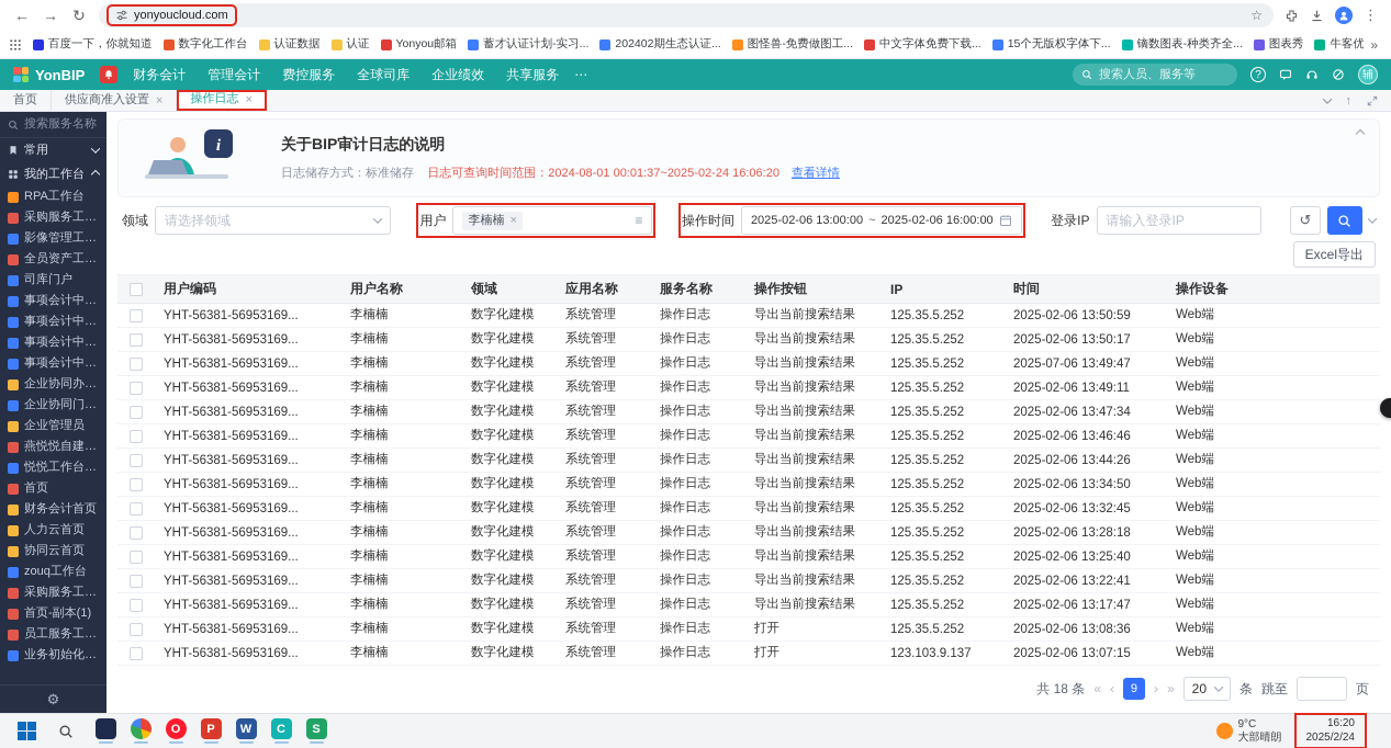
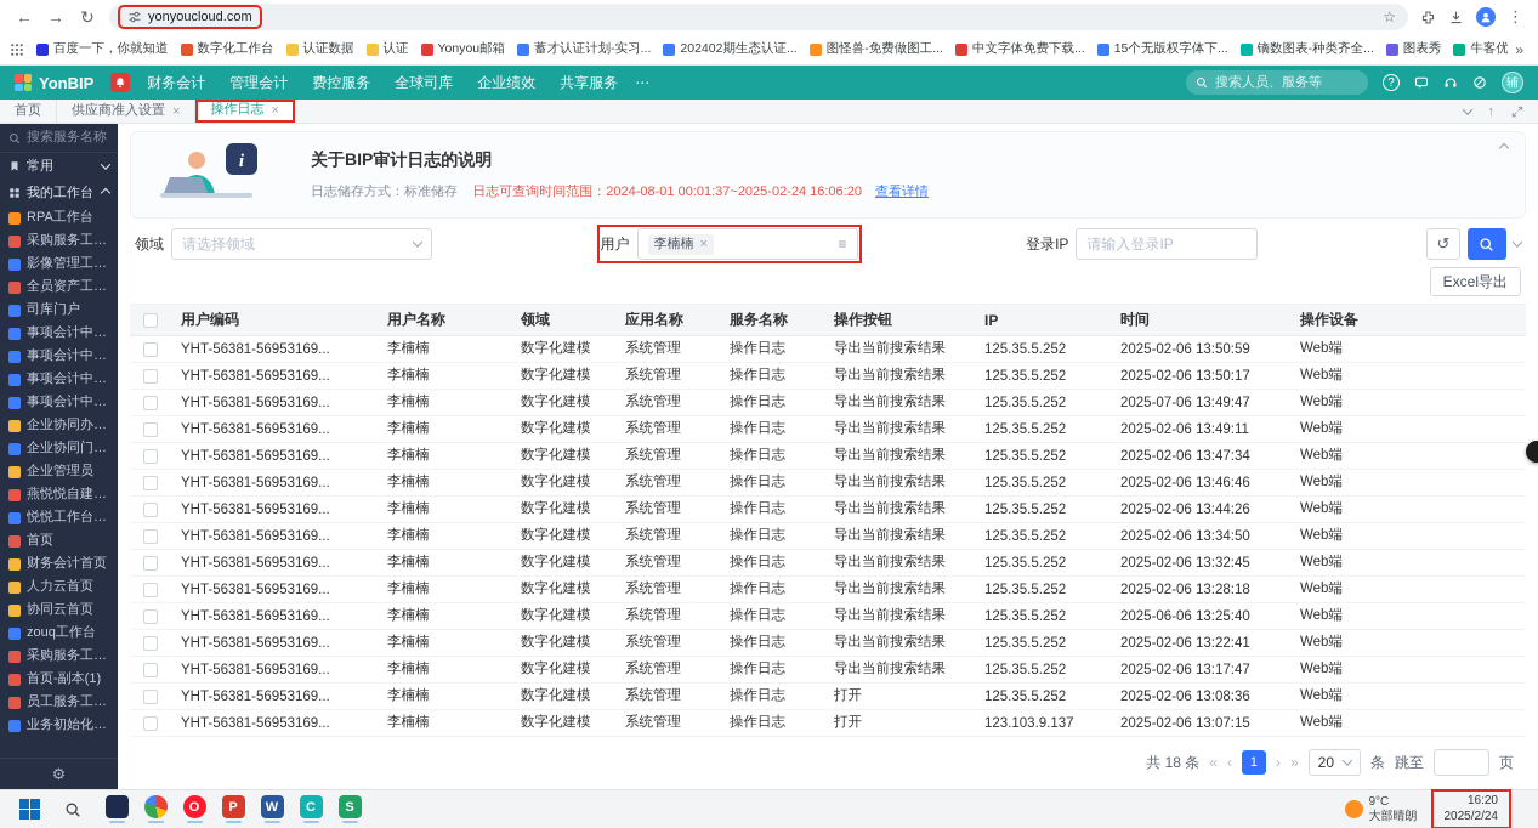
  ←
  →
  ↻
  yonyoucloud.com
  ☆
  ⋮
  百度一下，你就知道
  数字化工作台
  认证数据
  认证
  Yonyou邮箱
  蓄才认证计划-实习...
  202402期生态认证...
  图怪兽-免费做图工...
  中文字体免费下载...
  15个无版权字体下...
  镝数图表-种类齐全...
  图表秀
  »
  YonBIP
  财务会计
  管理会计
  费控服务
  全球司库
  企业绩效
  共享服务
  ⋯
  搜索人员、服务等
  ?
  辅
  首页
  供应商准入设置
  ×
  操作日志
  ×
  ↑
  搜索服务名称
  常用
  我的工作台
  RPA工作台
  采购服务工作.
  影像管理工作
  全员资产工作
  司库门户
  事项会计中台.
  事项会计中台.
  事项会计中台.
  事项会计中台.
  企业协同办公.
  企业协同门户-
  企业管理员
  燕悦悦自建工.
  悦悦工作台11
  首页
  财务会计首页
  人力云首页
  协同云首页
  zouq工作台
  采购服务工作
  首页-副本(1)
  员工服务工作
  业务初始化工.
  ⚙
  i
  关于BIP审计日志的说明
  日志储存方式：标准储存 日志可查询时间范围：2024-08-01 00:01:37~2025-02-24 16:06:20 查看详情
  领域
  请选择领域
  用户
  李楠楠
  ×
  ≡
- 操作时间
- 2025-02-06 13:00:00
- ~
- 2025-02-06 16:00:00
  登录IP
  请输入登录IP
  ↺
  Excel导出
  用户编码
  用户名称
  领域
  应用名称
  服务名称
  操作按钮
  IP
  时间
  操作设备
  YHT-56381-56953169...
  李楠楠
  数字化建模
  系统管理
  操作日志
  导出当前搜索结果
  125.35.5.252
  2025-02-06 13:50:59
  Web端
  YHT-56381-56953169...
  李楠楠
  数字化建模
  系统管理
  操作日志
  导出当前搜索结果
  125.35.5.252
  2025-02-06 13:50:17
  Web端
  YHT-56381-56953169...
  李楠楠
  数字化建模
  系统管理
  操作日志
  导出当前搜索结果
  125.35.5.252
  2025-07-06 13:49:47
  Web端
  YHT-56381-56953169...
  李楠楠
  数字化建模
  系统管理
  操作日志
  导出当前搜索结果
  125.35.5.252
  2025-02-06 13:49:11
  Web端
  YHT-56381-56953169...
  李楠楠
  数字化建模
  系统管理
  操作日志
  导出当前搜索结果
  125.35.5.252
  2025-02-06 13:47:34
  Web端
  YHT-56381-56953169...
  李楠楠
  数字化建模
  系统管理
  操作日志
  导出当前搜索结果
  125.35.5.252
  2025-02-06 13:46:46
  Web端
  YHT-56381-56953169...
  李楠楠
  数字化建模
  系统管理
  操作日志
  导出当前搜索结果
  125.35.5.252
  2025-02-06 13:44:26
  Web端
  YHT-56381-56953169...
  李楠楠
  数字化建模
  系统管理
  操作日志
  导出当前搜索结果
  125.35.5.252
  2025-02-06 13:34:50
  Web端
  YHT-56381-56953169...
  李楠楠
  数字化建模
  系统管理
  操作日志
  导出当前搜索结果
  125.35.5.252
  2025-02-06 13:32:45
  Web端
  YHT-56381-56953169...
  李楠楠
  数字化建模
  系统管理
  操作日志
  导出当前搜索结果
  125.35.5.252
  2025-02-06 13:28:18
  Web端
  YHT-56381-56953169...
  李楠楠
  数字化建模
  系统管理
  操作日志
  导出当前搜索结果
  125.35.5.252
- 2025-02-06 13:25:40
+ 2025-06-06 13:25:40
  Web端
  YHT-56381-56953169...
  李楠楠
  数字化建模
  系统管理
  操作日志
  导出当前搜索结果
  125.35.5.252
  2025-02-06 13:22:41
  Web端
  YHT-56381-56953169...
  李楠楠
  数字化建模
  系统管理
  操作日志
  导出当前搜索结果
  125.35.5.252
  2025-02-06 13:17:47
  Web端
  YHT-56381-56953169...
  李楠楠
  数字化建模
  系统管理
  操作日志
  打开
  125.35.5.252
  2025-02-06 13:08:36
  Web端
  YHT-56381-56953169...
  李楠楠
  数字化建模
  系统管理
  操作日志
  打开
  123.103.9.137
  2025-02-06 13:07:15
  Web端
  共 18 条
  «
  ‹
- 9
+ 1
  ›
  »
  20
  条
  跳至
  页
  O
  P
  W
  C
  S
  9°C
  大部晴朗
  16:20
  2025/2/24
